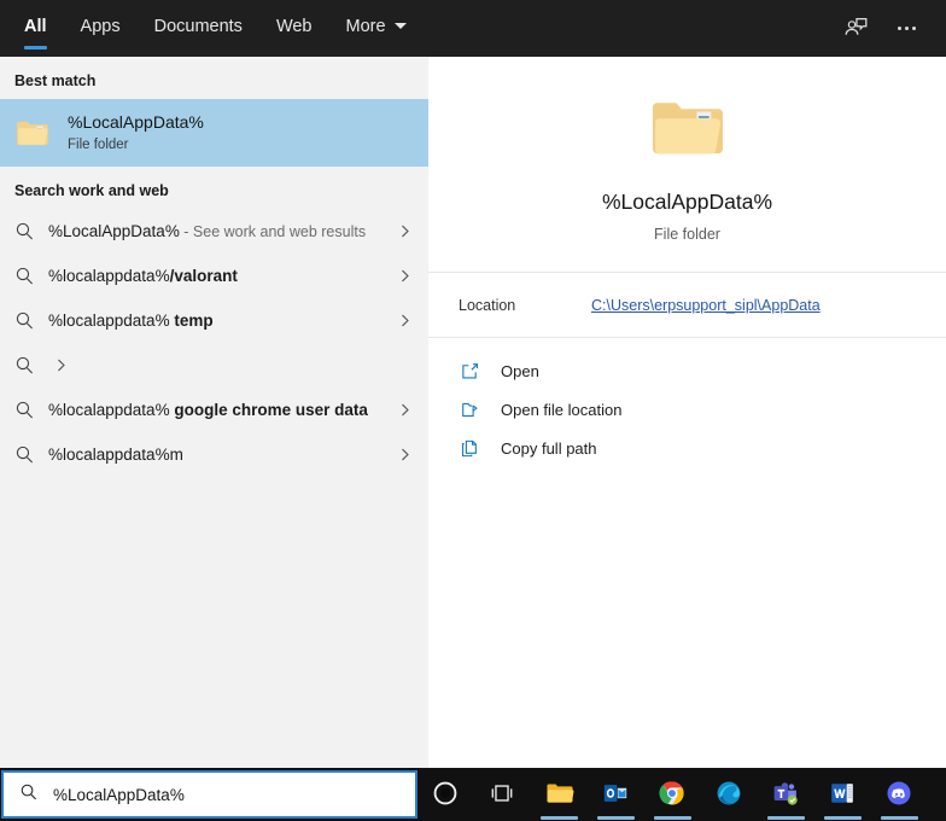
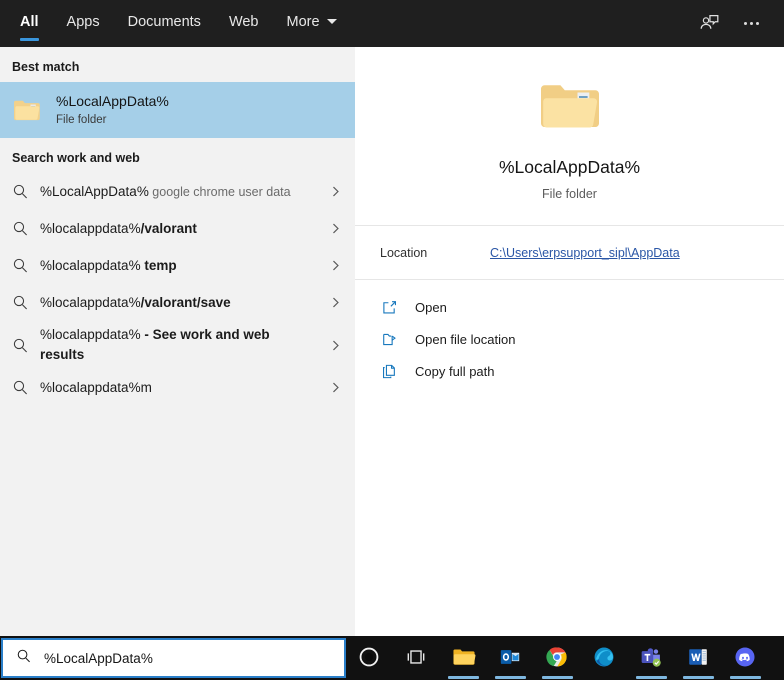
  All
  Apps
  Documents
  Web
  More
  Best match
  %LocalAppData%
  File folder
  Search work and web
- %LocalAppData% - See work and web results
+ %LocalAppData% google chrome user data
  %localappdata%/valorant
  %localappdata% temp
+ %localappdata%/valorant/save
- %localappdata% google chrome user data
+ %localappdata% - See work and web results
  %localappdata%m
  %LocalAppData%
  File folder
  Location
  C:\Users\erpsupport_sipl\AppData
  Open
  Open file location
  Copy full path
  %LocalAppData%
